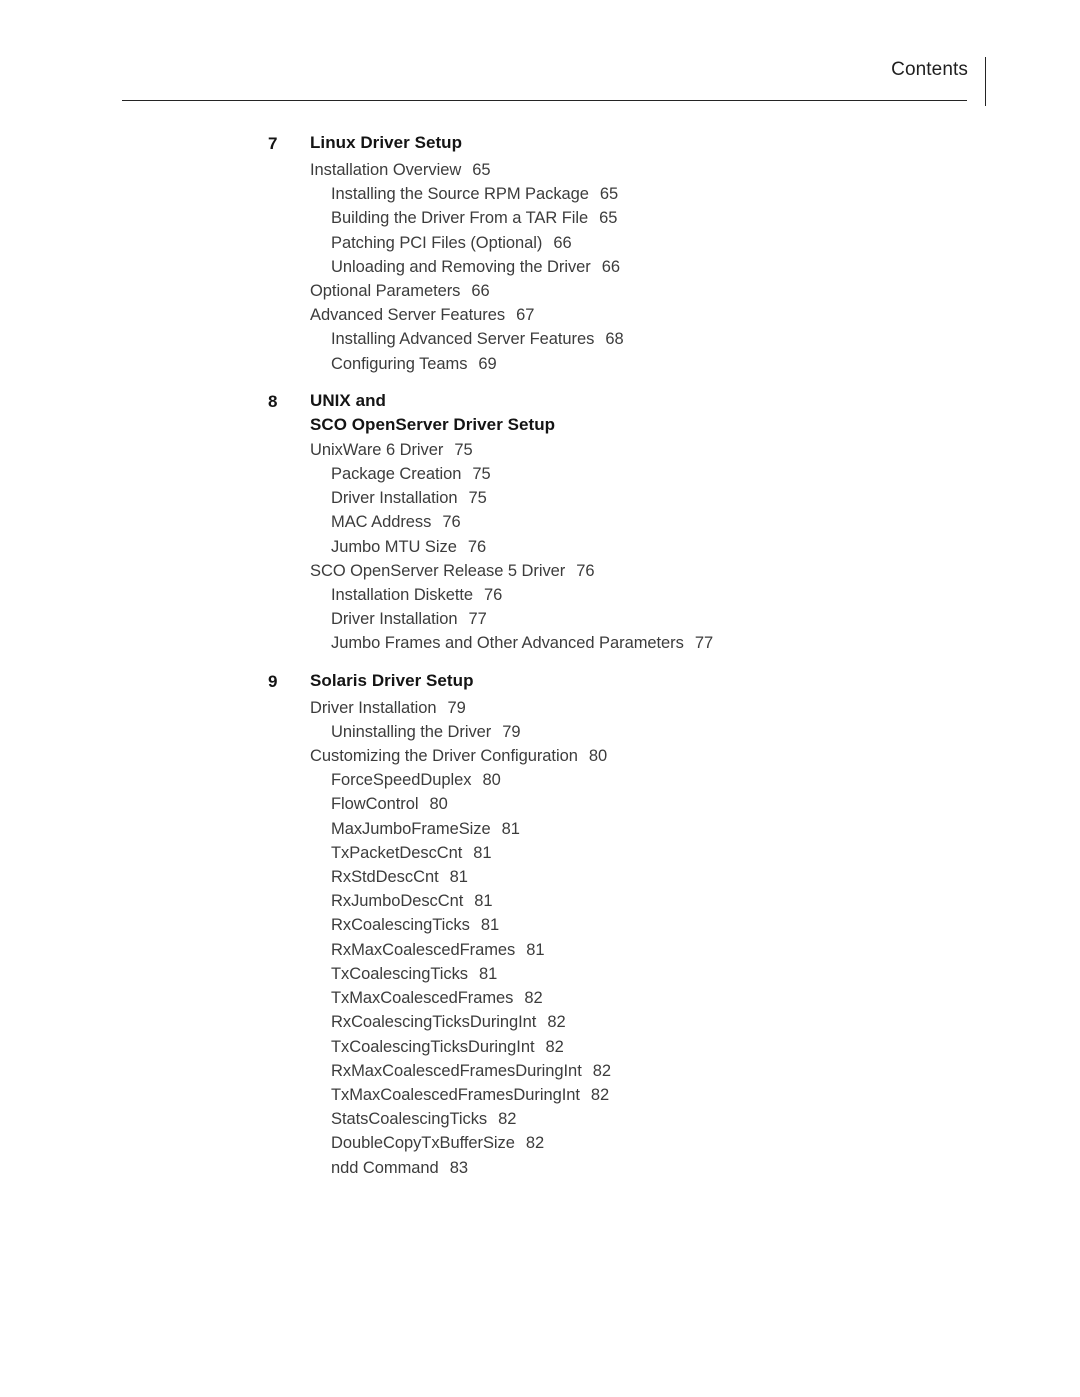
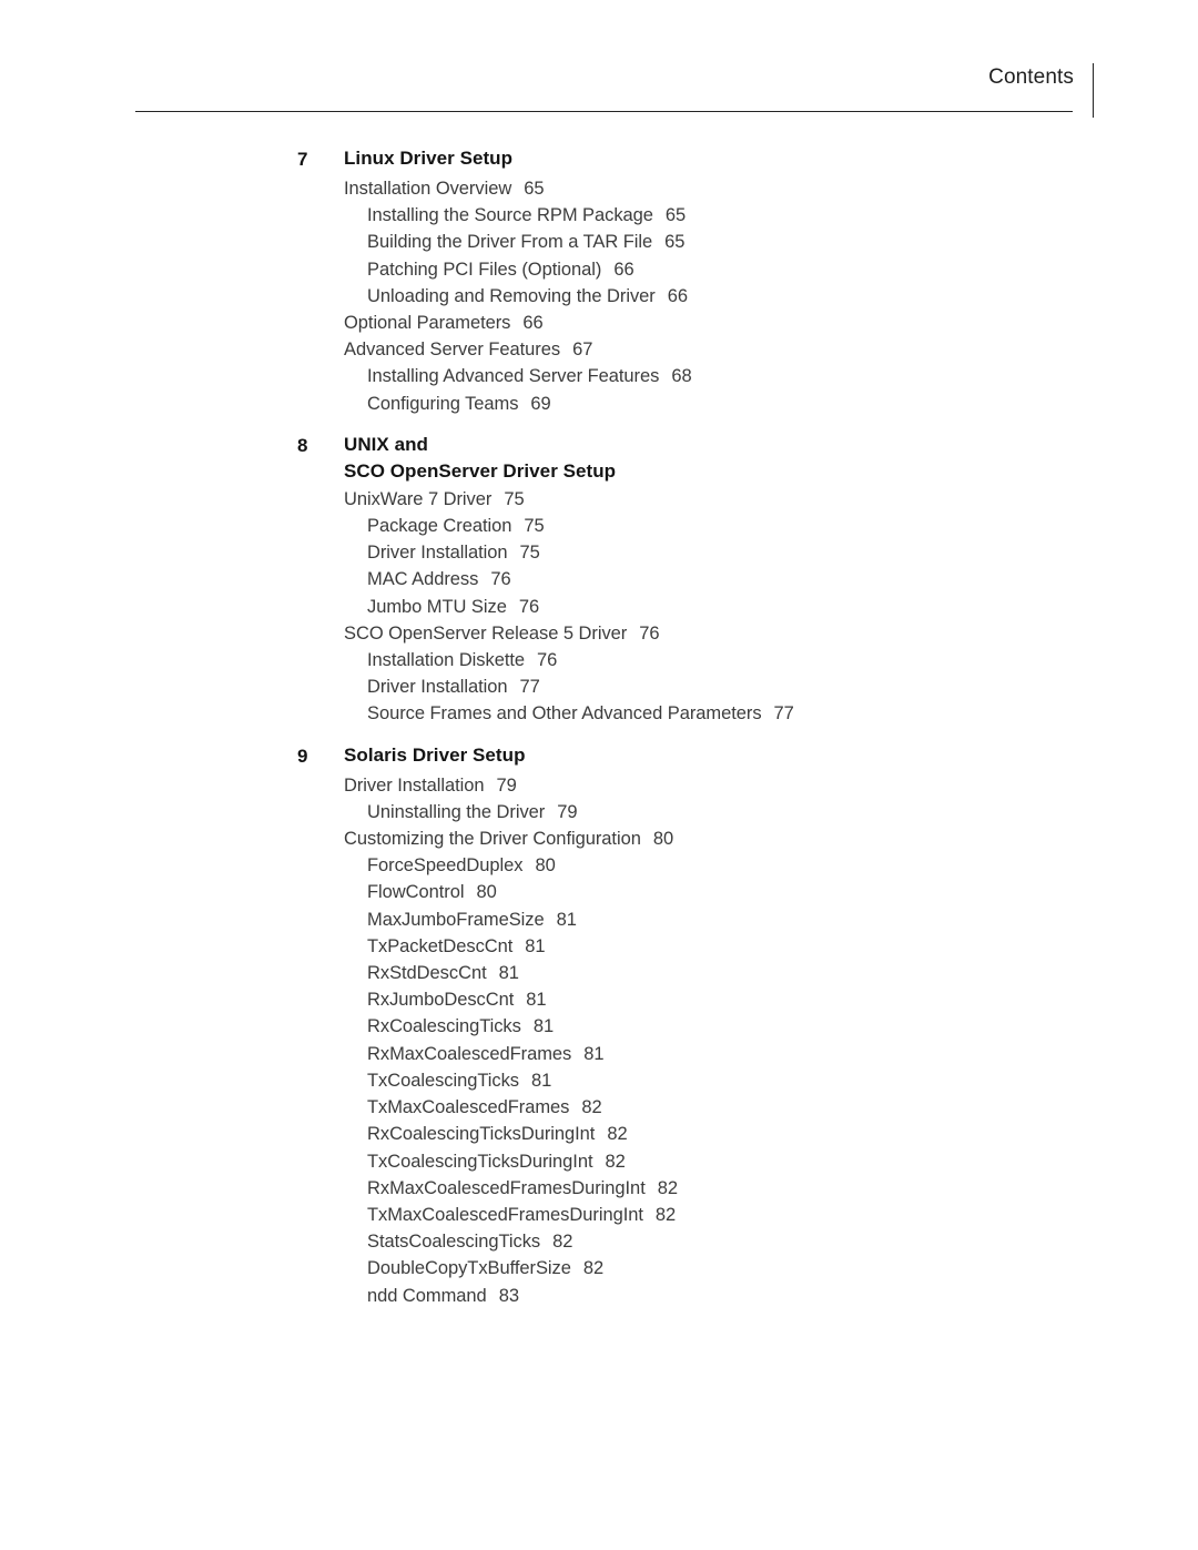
  Contents
  7
  Linux Driver Setup
  Installation Overview 65
  Installing the Source RPM Package 65
  Building the Driver From a TAR File 65
  Patching PCI Files (Optional) 66
  Unloading and Removing the Driver 66
  Optional Parameters 66
  Advanced Server Features 67
  Installing Advanced Server Features 68
  Configuring Teams 69
  8
  UNIX and
  SCO OpenServer Driver Setup
- UnixWare 6 Driver 75
+ UnixWare 7 Driver 75
  Package Creation 75
  Driver Installation 75
  MAC Address 76
  Jumbo MTU Size 76
  SCO OpenServer Release 5 Driver 76
  Installation Diskette 76
  Driver Installation 77
- Jumbo Frames and Other Advanced Parameters 77
+ Source Frames and Other Advanced Parameters 77
  9
  Solaris Driver Setup
  Driver Installation 79
  Uninstalling the Driver 79
  Customizing the Driver Configuration 80
  ForceSpeedDuplex 80
  FlowControl 80
  MaxJumboFrameSize 81
  TxPacketDescCnt 81
  RxStdDescCnt 81
  RxJumboDescCnt 81
  RxCoalescingTicks 81
  RxMaxCoalescedFrames 81
  TxCoalescingTicks 81
  TxMaxCoalescedFrames 82
  RxCoalescingTicksDuringInt 82
  TxCoalescingTicksDuringInt 82
  RxMaxCoalescedFramesDuringInt 82
  TxMaxCoalescedFramesDuringInt 82
  StatsCoalescingTicks 82
  DoubleCopyTxBufferSize 82
  ndd Command 83
